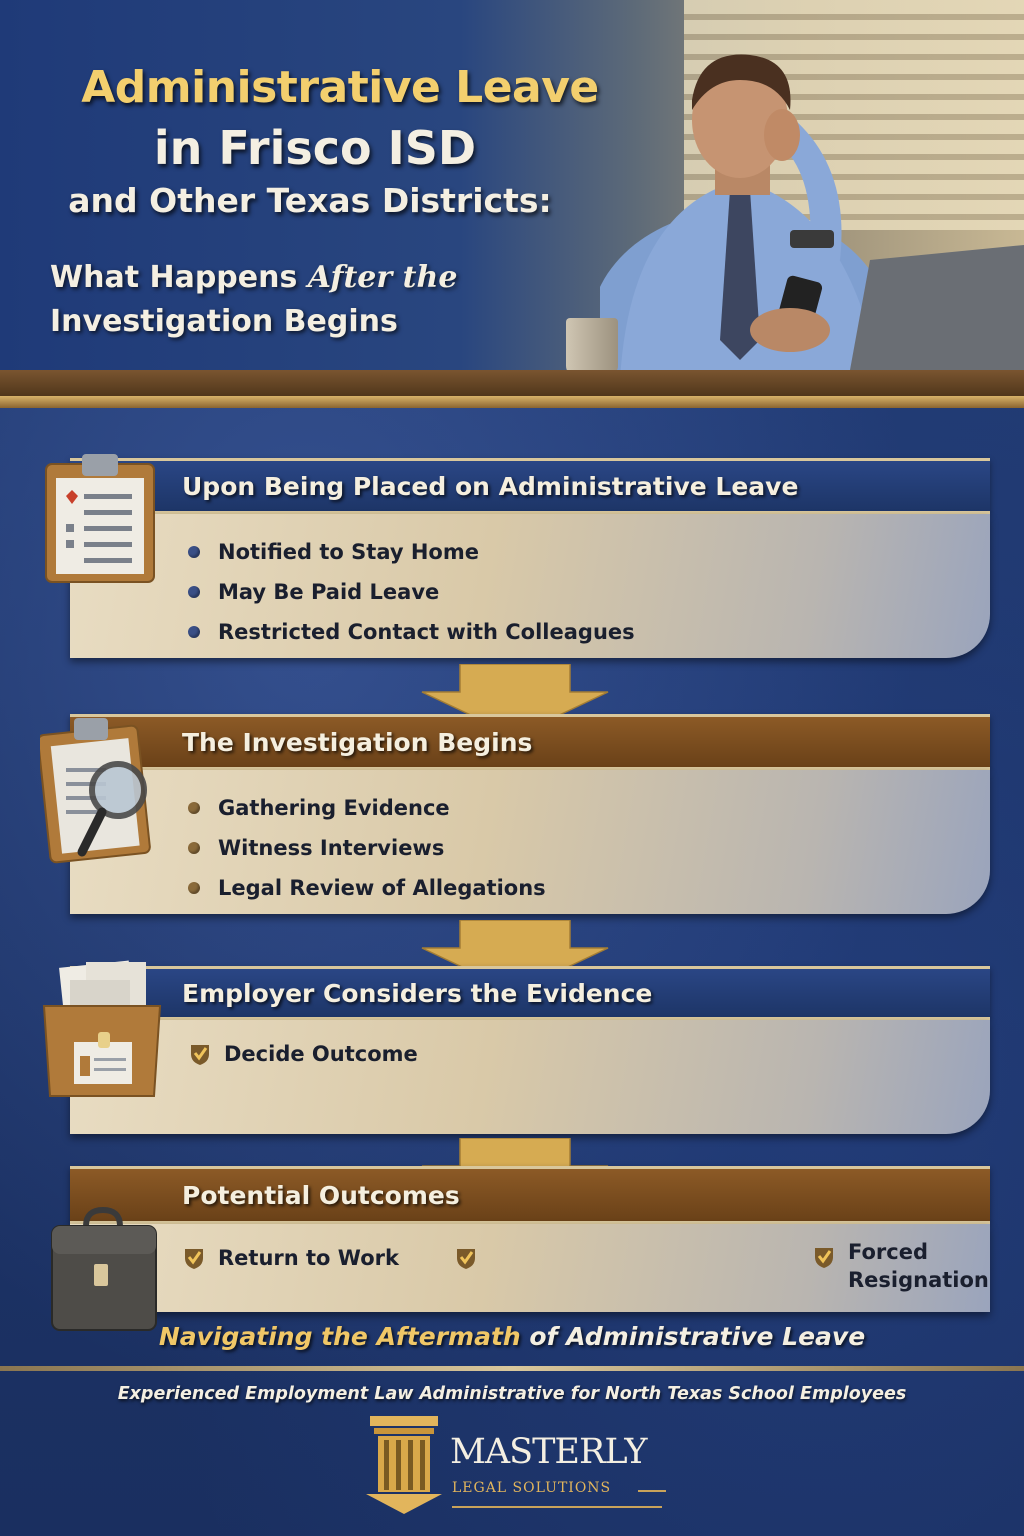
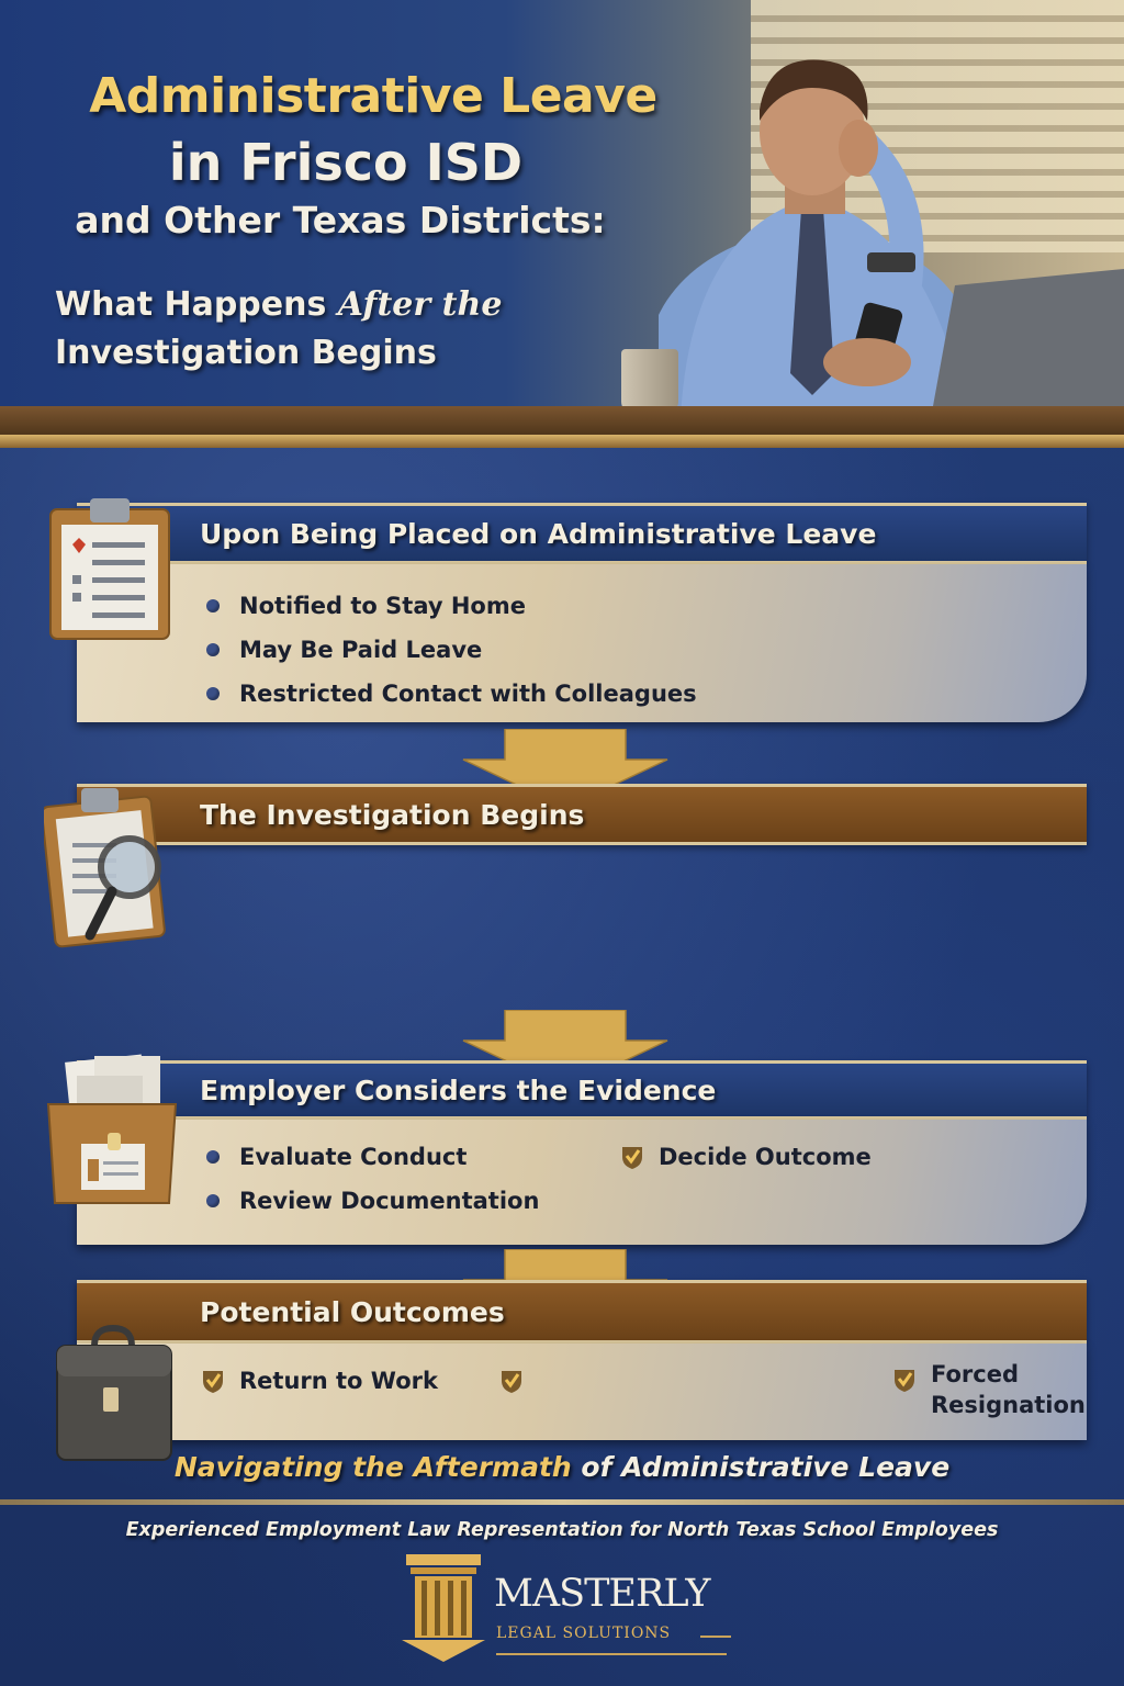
  Administrative Leave
  in Frisco ISD
  and Other Texas Districts:
  What Happens After the
  Investigation Begins
  Upon Being Placed on Administrative Leave
  Notified to Stay Home
  May Be Paid Leave
  Restricted Contact with Colleagues
  The Investigation Begins
- Gathering Evidence
- Witness Interviews
- Legal Review of Allegations
  Employer Considers the Evidence
+ Evaluate Conduct
+ Review Documentation
  Decide Outcome
  Potential Outcomes
  Return to Work
  Forced Resignation
  Navigating the Aftermath of Administrative Leave
- Experienced Employment Law Administrative for North Texas School Employees
+ Experienced Employment Law Representation for North Texas School Employees
  MASTERLY
  LEGAL SOLUTIONS
